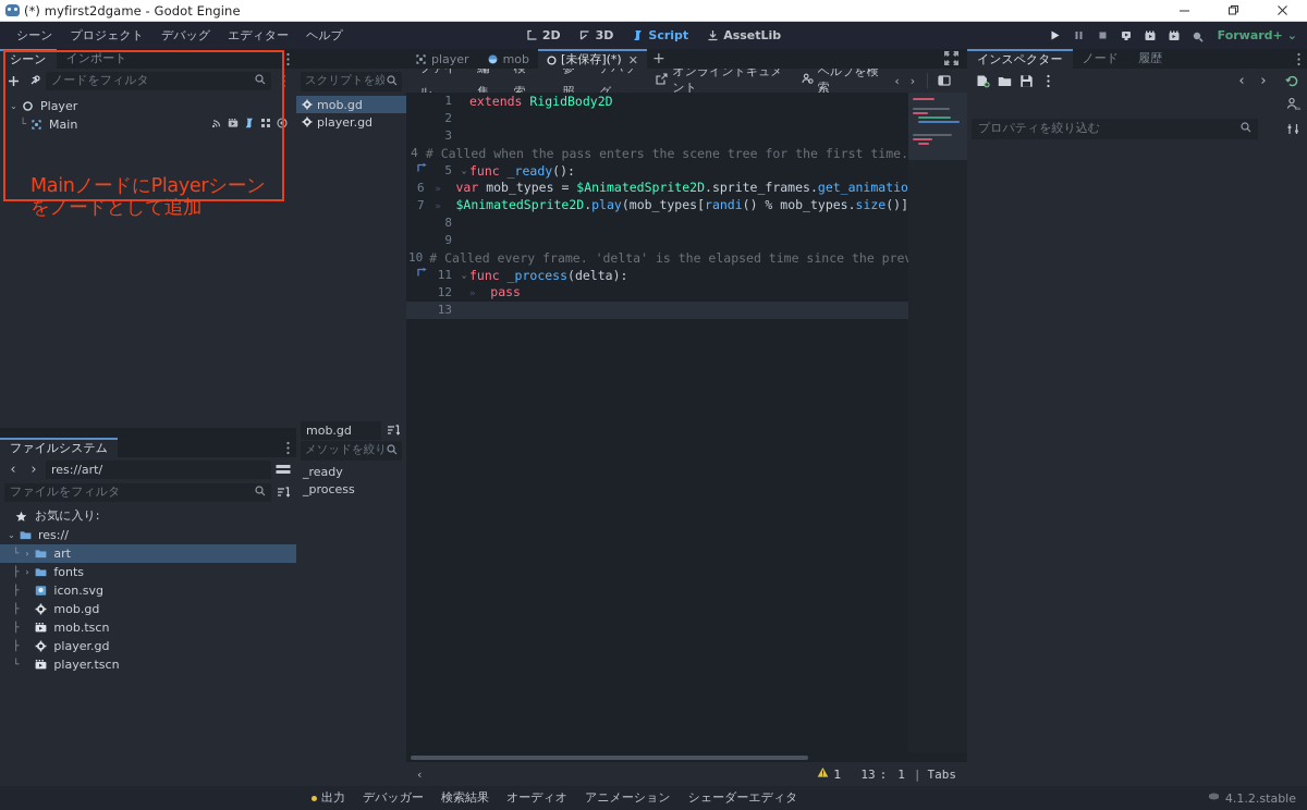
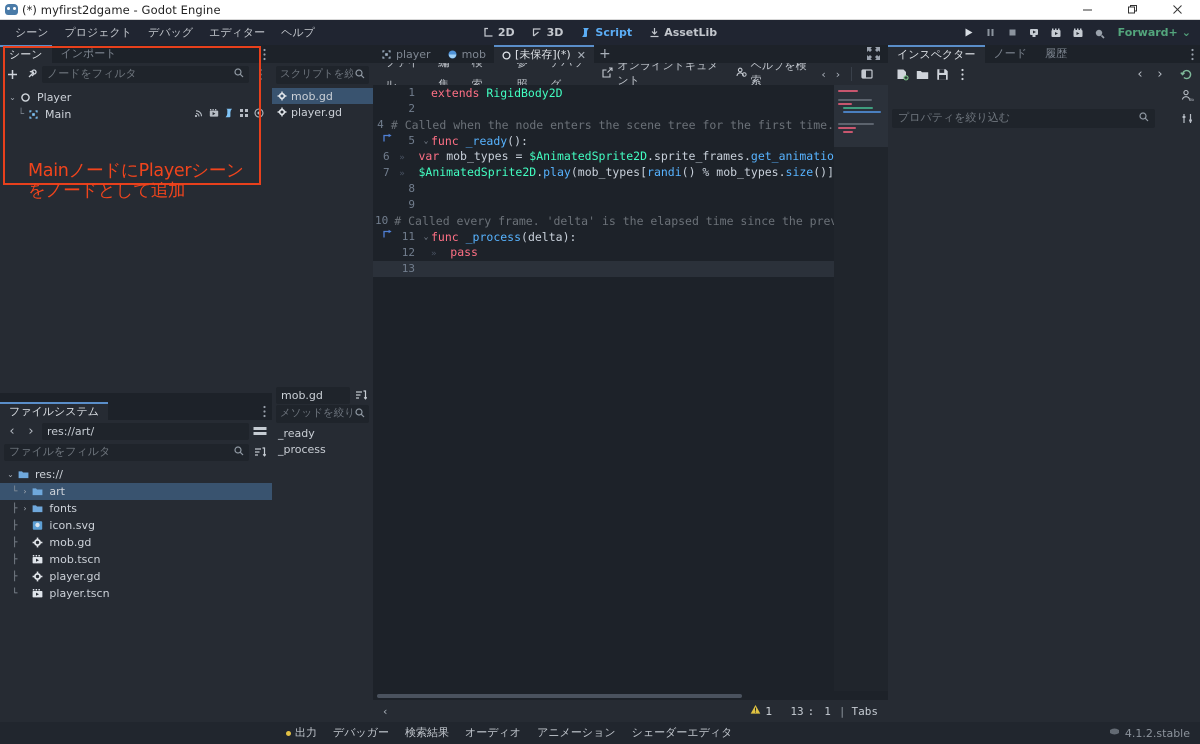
  (*) myfirst2dgame - Godot Engine
  シーン
  プロジェクト
  デバッグ
  エディター
  ヘルプ
  2D
  3D
  Script
  AssetLib
  Forward+
  ⌄
  シーン
  インポート
  ノードをフィルタ
  ⌄
  Player
  └
  Main
  MainノードにPlayerシーン
  をノードとして追加
  ファイルシステム
  ‹
  ›
  res://art/
  ファイルをフィルタ
- お気に入り:
  ⌄
  res://
  └
  ›
  art
  ├
  ›
  fonts
  ├
  icon.svg
  ├
  mob.gd
  ├
  mob.tscn
  ├
  player.gd
  └
  player.tscn
  スクリプトを絞
  mob.gd
  player.gd
  mob.gd
  メソッドを絞り
  _ready
  _process
  player
  mob
  [未保存](*)
  ✕
  +
  オンラインドキュメント
  ヘルプを検索
  ‹
  ›
  1
  extends RigidBody2D
  2
- 3
  4
- # Called when the pass enters the scene tree for the first time.
+ # Called when the node enters the scene tree for the first time.
  5
  ⌄
  func _ready():
  6
  » var mob_types = $AnimatedSprite2D.sprite_frames.get_animatio
  7
  » $AnimatedSprite2D.play(mob_types[randi() % mob_types.size()]
  8
  9
  10
  # Called every frame. 'delta' is the elapsed time since the pre
  11
  ⌄
  func _process(delta):
  12
  » pass
  13
  ‹
  1
  13
  :
  1
  |
  Tabs
  インスペクター
  ノード
  履歴
  ‹
  ›
  プロパティを絞り込む
  出力
  デバッガー
  検索結果
  オーディオ
  アニメーション
  シェーダーエディタ
  4.1.2.stable
